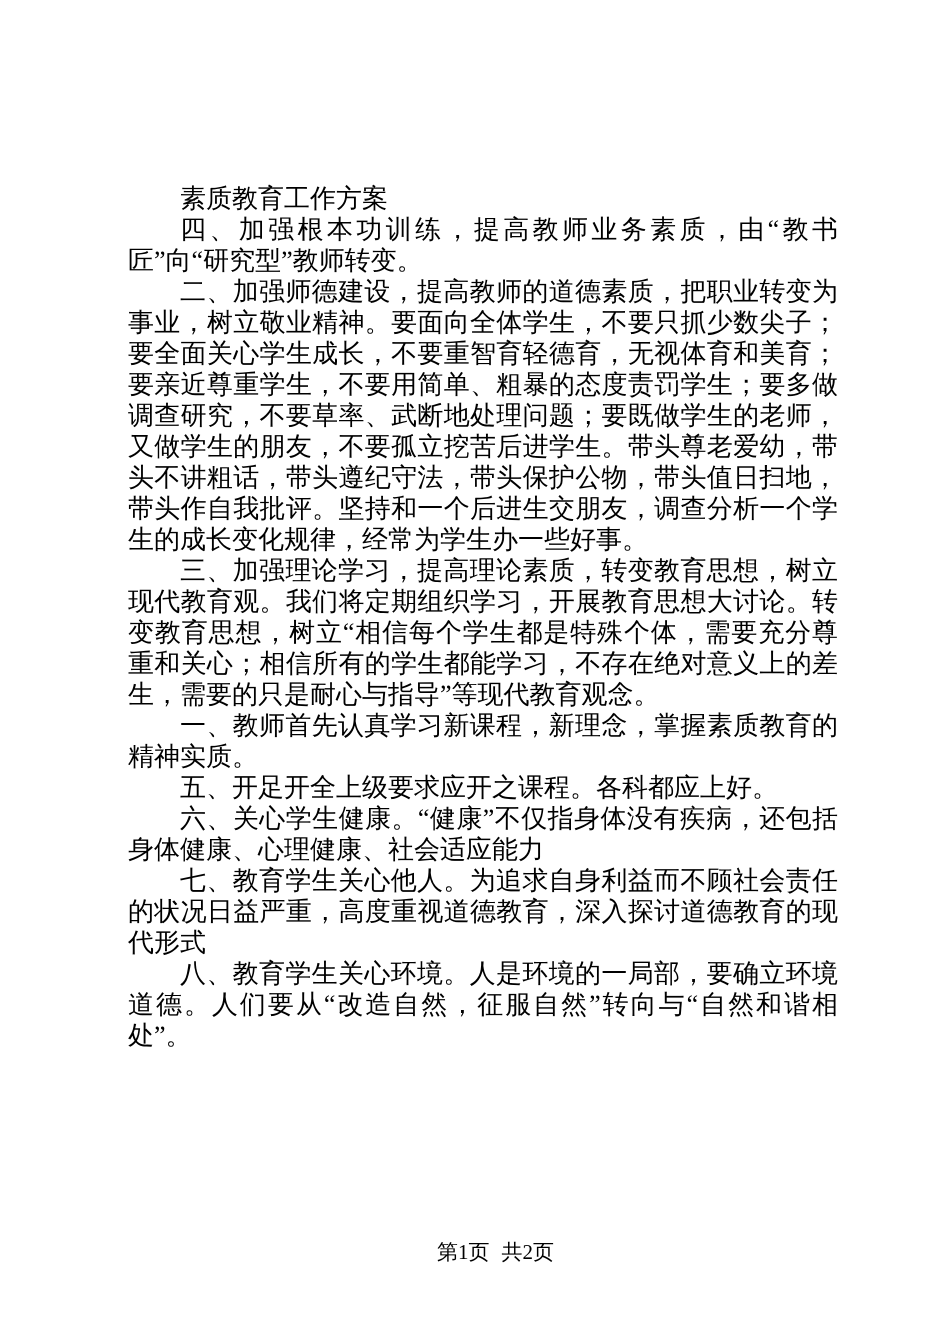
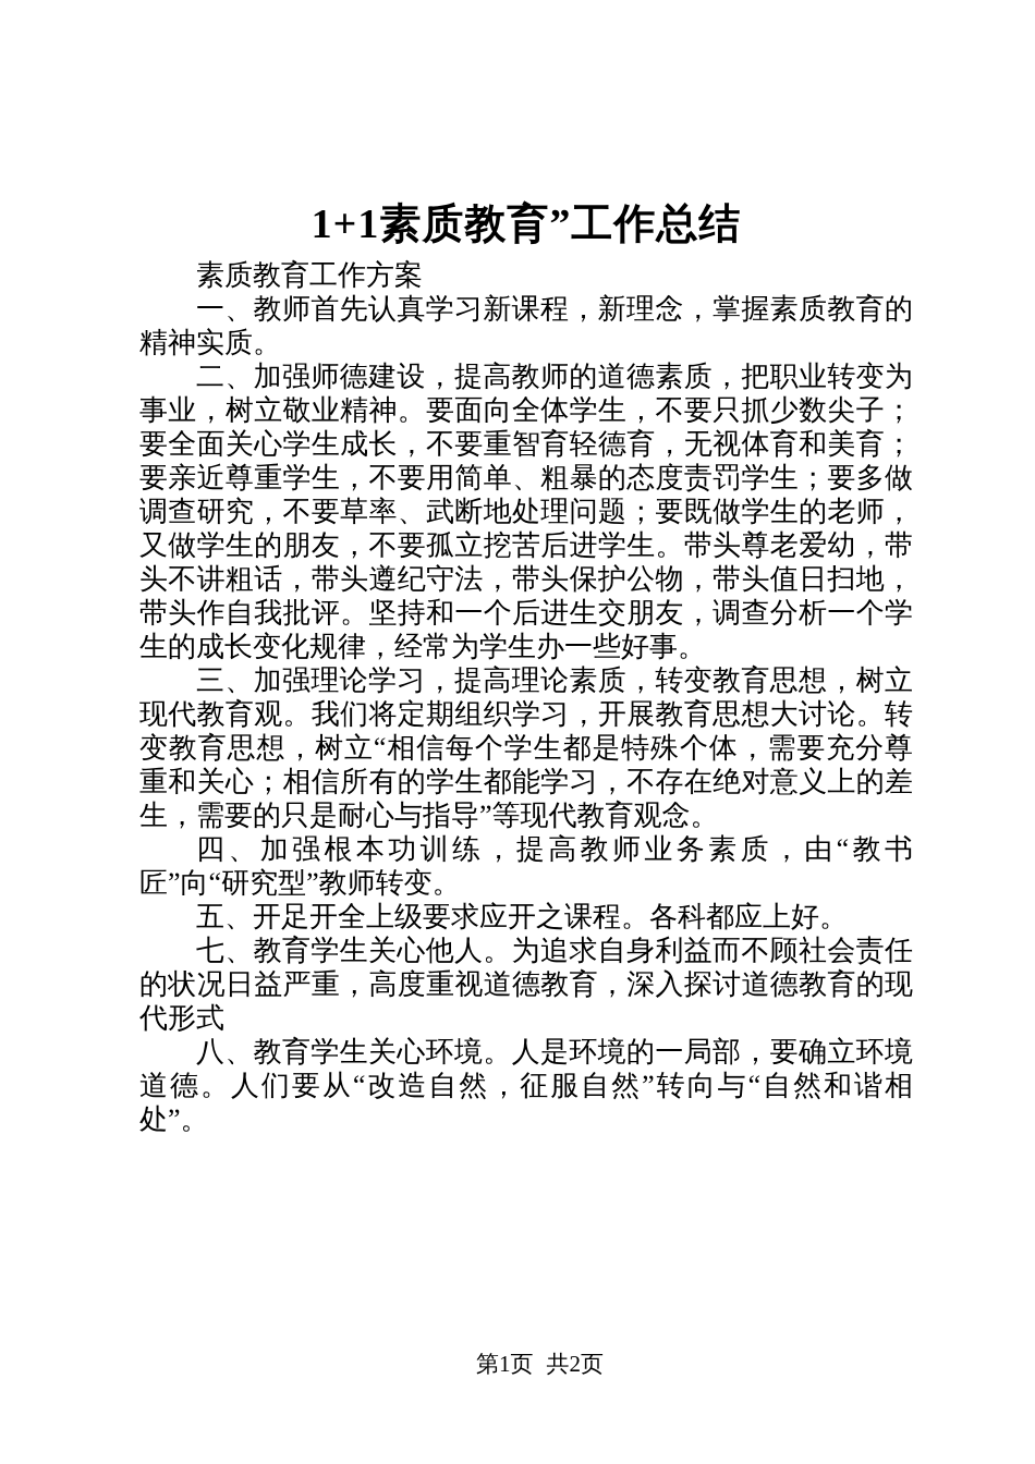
+ 1+1素质教育”工作总结
  素质教育工作方案
- 四、加强根本功训练，提高教师业务素质，由“教书匠”向“研究型”教师转变。
+ 一、教师首先认真学习新课程，新理念，掌握素质教育的精神实质。
  二、加强师德建设，提高教师的道德素质，把职业转变为事业，树立敬业精神。要面向全体学生，不要只抓少数尖子；要全面关心学生成长，不要重智育轻德育，无视体育和美育；要亲近尊重学生，不要用简单、粗暴的态度责罚学生；要多做调查研究，不要草率、武断地处理问题；要既做学生的老师，又做学生的朋友，不要孤立挖苦后进学生。带头尊老爱幼，带头不讲粗话，带头遵纪守法，带头保护公物，带头值日扫地，带头作自我批评。坚持和一个后进生交朋友，调查分析一个学生的成长变化规律，经常为学生办一些好事。
  三、加强理论学习，提高理论素质，转变教育思想，树立现代教育观。我们将定期组织学习，开展教育思想大讨论。转变教育思想，树立“相信每个学生都是特殊个体，需要充分尊重和关心；相信所有的学生都能学习，不存在绝对意义上的差生，需要的只是耐心与指导”等现代教育观念。
- 一、教师首先认真学习新课程，新理念，掌握素质教育的精神实质。
+ 四、加强根本功训练，提高教师业务素质，由“教书匠”向“研究型”教师转变。
  五、开足开全上级要求应开之课程。各科都应上好。
- 六、关心学生健康。“健康”不仅指身体没有疾病，还包括身体健康、心理健康、社会适应能力
  七、教育学生关心他人。为追求自身利益而不顾社会责任的状况日益严重，高度重视道德教育，深入探讨道德教育的现代形式
  八、教育学生关心环境。人是环境的一局部，要确立环境道德。人们要从“改造自然，征服自然”转向与“自然和谐相处”。
  第1页
  共2页
